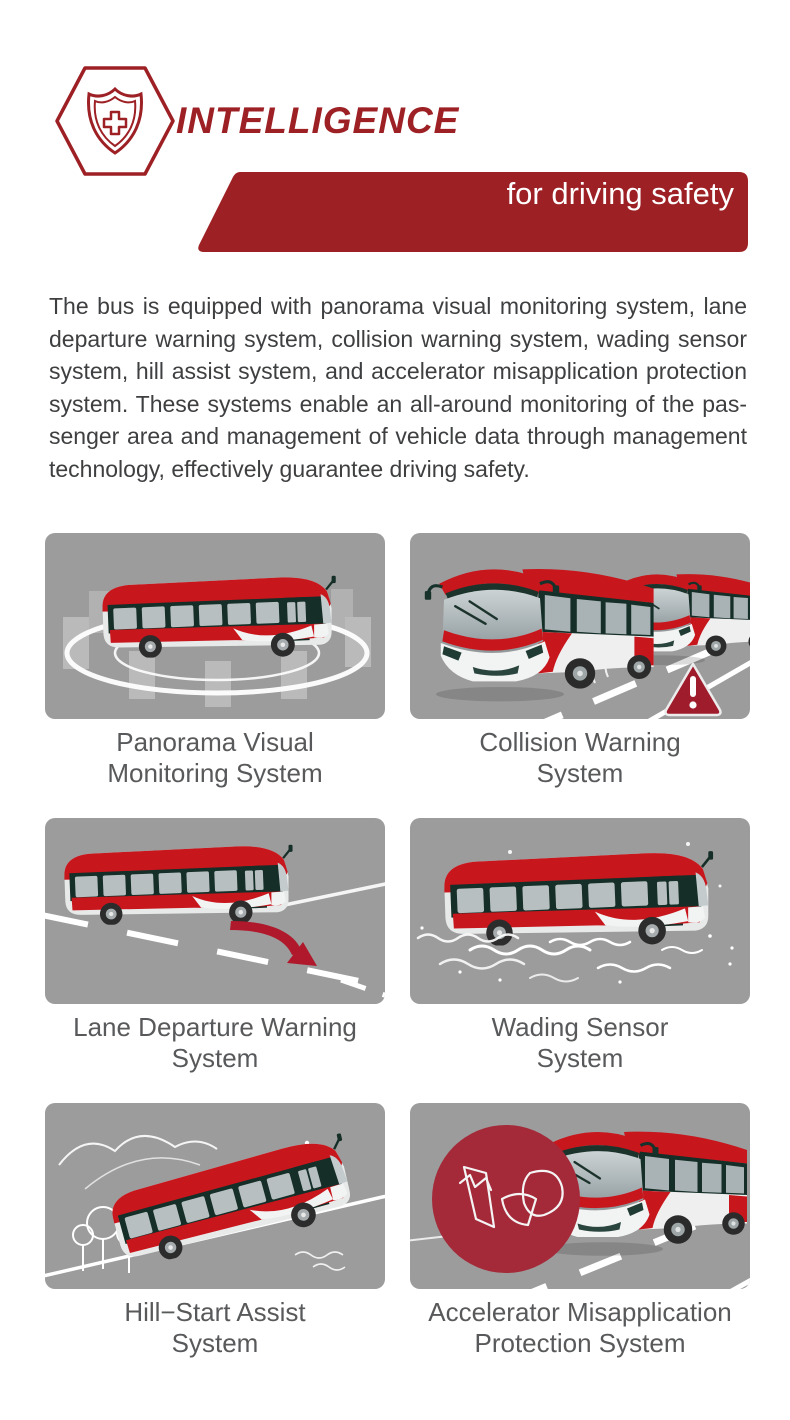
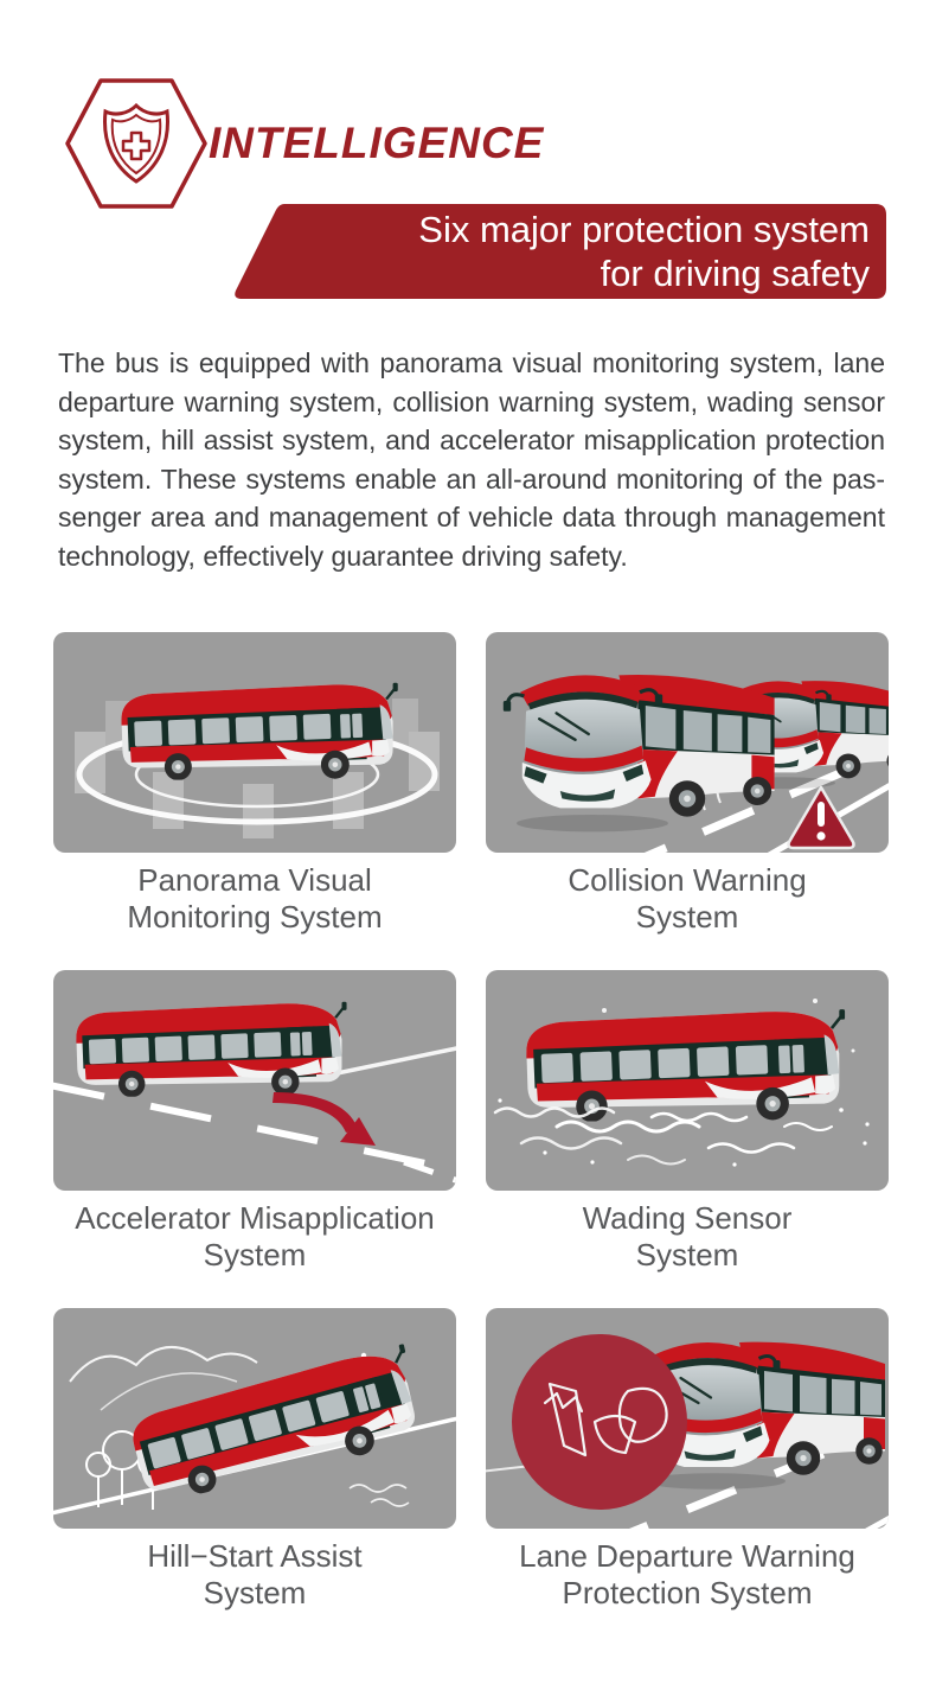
  INTELLIGENCE
+ Six major protection system
  for driving safety
  The bus is equipped with panorama visual monitoring system, lane
  departure warning system, collision warning system, wading sensor
  system, hill assist system, and accelerator misapplication protection
  system. These systems enable an all-around monitoring of the pas-
  senger area and management of vehicle data through management
  technology, effectively guarantee driving safety.
  Panorama Visual
  Monitoring System
  Collision Warning
  System
- Lane Departure Warning
+ Accelerator Misapplication
  System
  Wading Sensor
  System
  Hill−Start Assist
  System
- Accelerator Misapplication
+ Lane Departure Warning
  Protection System
